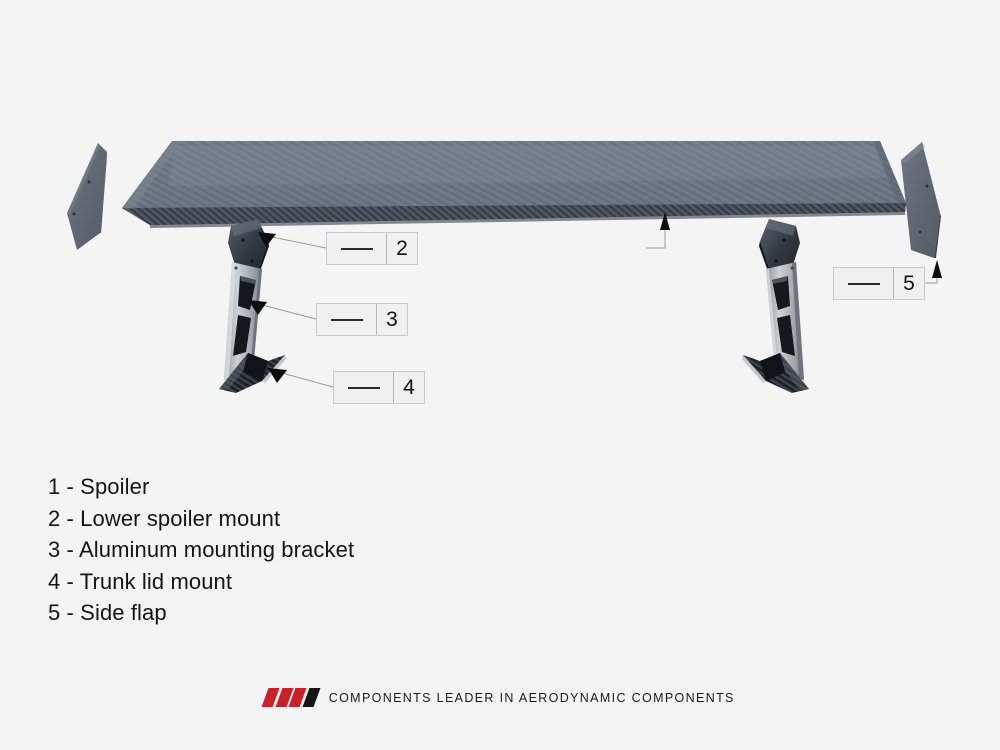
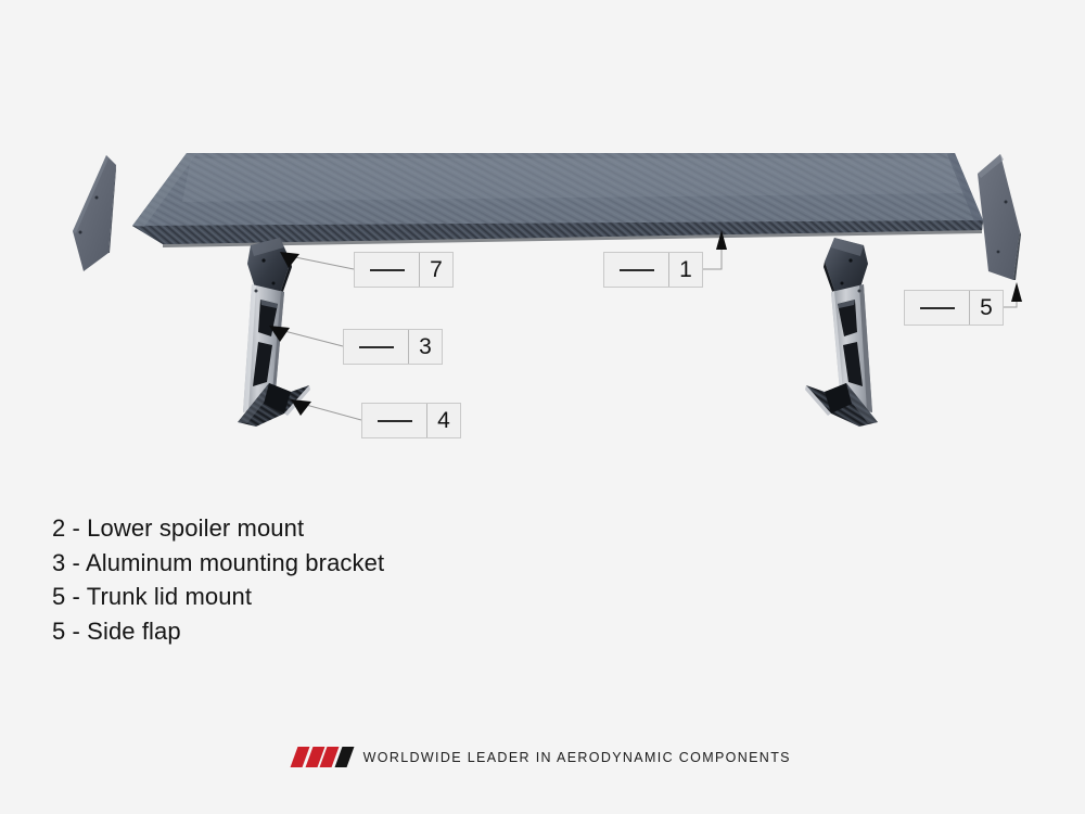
+ 1
- 2
+ 7
  3
  4
  5
- 1 - Spoiler
  2 - Lower spoiler mount
  3 - Aluminum mounting bracket
- 4 - Trunk lid mount
+ 5 - Trunk lid mount
  5 - Side flap
- COMPONENTS LEADER IN AERODYNAMIC COMPONENTS
+ WORLDWIDE LEADER IN AERODYNAMIC COMPONENTS
